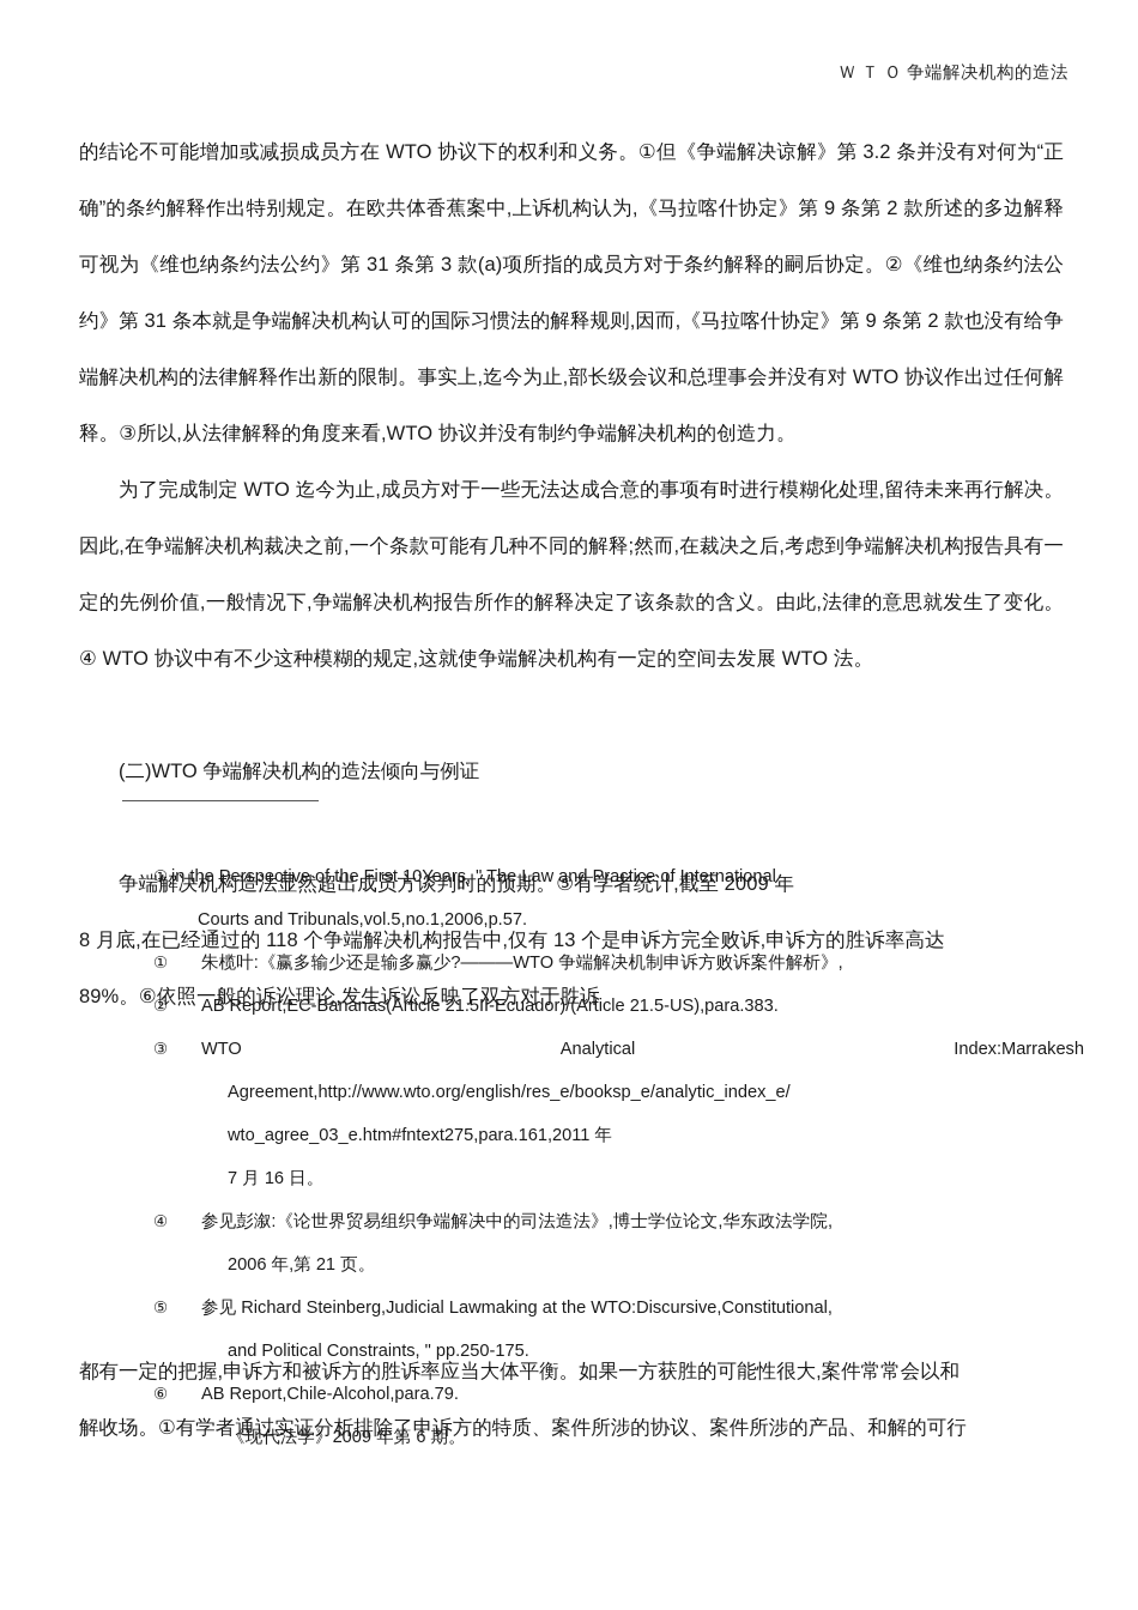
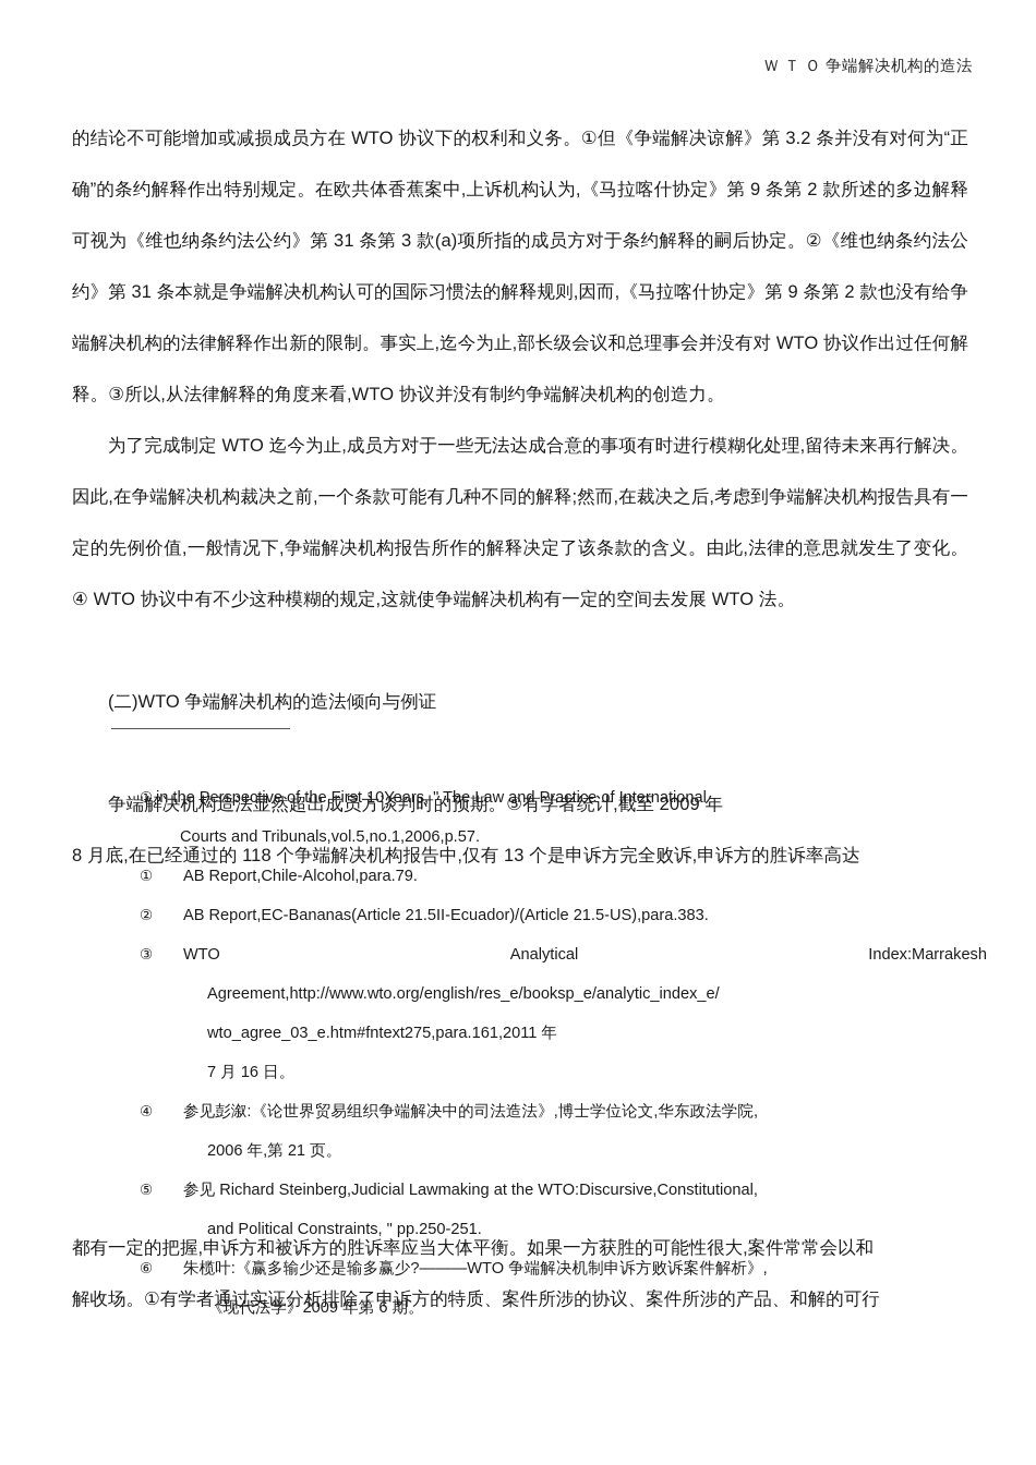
  ＷＴＯ争端解决机构的造法
  的结论不可能增加或减损成员方在 WTO 协议下的权利和义务。①但《争端解决谅解》第 3.2 条并没有对何为“正确”的条约解释作出特别规定。在欧共体香蕉案中,上诉机构认为,《马拉喀什协定》第 9 条第 2 款所述的多边解释可视为《维也纳条约法公约》第 31 条第 3 款(a)项所指的成员方对于条约解释的嗣后协定。②《维也纳条约法公约》第 31 条本就是争端解决机构认可的国际习惯法的解释规则,因而,《马拉喀什协定》第 9 条第 2 款也没有给争端解决机构的法律解释作出新的限制。事实上,迄今为止,部长级会议和总理事会并没有对 WTO 协议作出过任何解释。③所以,从法律解释的角度来看,WTO 协议并没有制约争端解决机构的创造力。
  为了完成制定 WTO 迄今为止,成员方对于一些无法达成合意的事项有时进行模糊化处理,留待未来再行解决。因此,在争端解决机构裁决之前,一个条款可能有几种不同的解释;然而,在裁决之后,考虑到争端解决机构报告具有一定的先例价值,一般情况下,争端解决机构报告所作的解释决定了该条款的含义。由此,法律的意思就发生了变化。④ WTO 协议中有不少这种模糊的规定,这就使争端解决机构有一定的空间去发展 WTO 法。
  (二)WTO 争端解决机构的造法倾向与例证
  争端解决机构造法显然超出成员方谈判时的预期。⑤有学者统计,截至 2009 年
  8 月底,在已经通过的 118 个争端解决机构报告中,仅有 13 个是申诉方完全败诉,申诉方的胜诉率高达
- 89%。⑥依照一般的诉讼理论,发生诉讼反映了双方对于胜诉
  ①
  in the Perspective of the First 10Years, " The Law and Practice of International
  Courts and Tribunals,vol.5,no.1,2006,p.57.
  ①
- 朱榄叶:《赢多输少还是输多赢少?———WTO 争端解决机制申诉方败诉案件解析》,
+ AB Report,Chile-Alcohol,para.79.
  ②
  AB Report,EC-Bananas(Article 21.5II-Ecuador)/(Article 21.5-US),para.383.
  ③
  WTO
  Analytical
  Index:Marrakesh
  Agreement,http://www.wto.org/english/res_e/booksp_e/analytic_index_e/
  wto_agree_03_e.htm#fntext275,para.161,2011 年
  7 月 16 日。
  ④
  参见彭溆:《论世界贸易组织争端解决中的司法造法》,博士学位论文,华东政法学院,
  2006 年,第 21 页。
  ⑤
  参见 Richard Steinberg,Judicial Lawmaking at the WTO:Discursive,Constitutional,
- and Political Constraints, " pp.250-175.
+ and Political Constraints, " pp.250-251.
  ⑥
- AB Report,Chile-Alcohol,para.79.
+ 朱榄叶:《赢多输少还是输多赢少?———WTO 争端解决机制申诉方败诉案件解析》,
  《现代法学》2009 年第 6 期。
  都有一定的把握,申诉方和被诉方的胜诉率应当大体平衡。如果一方获胜的可能性很大,案件常常会以和
  解收场。①有学者通过实证分析排除了申诉方的特质、案件所涉的协议、案件所涉的产品、和解的可行
